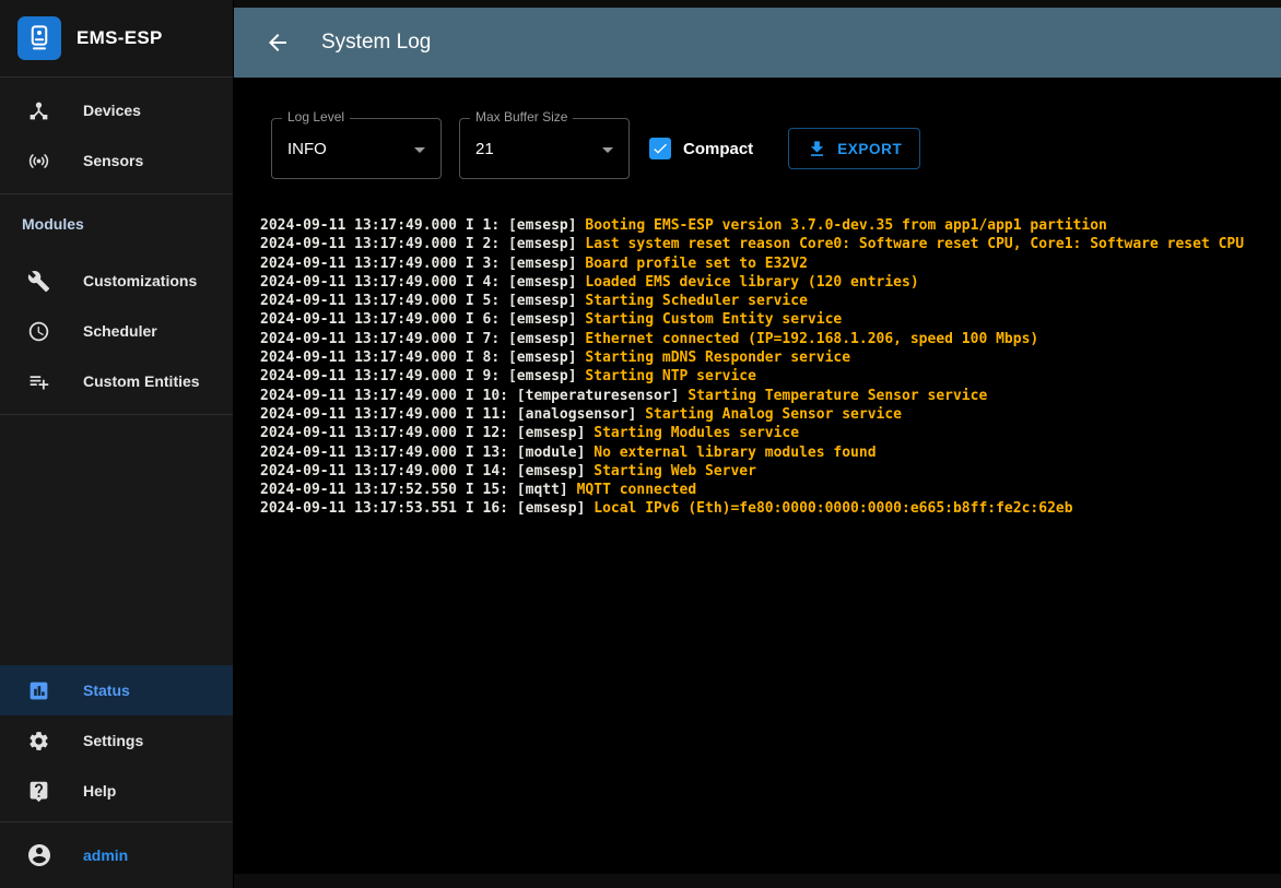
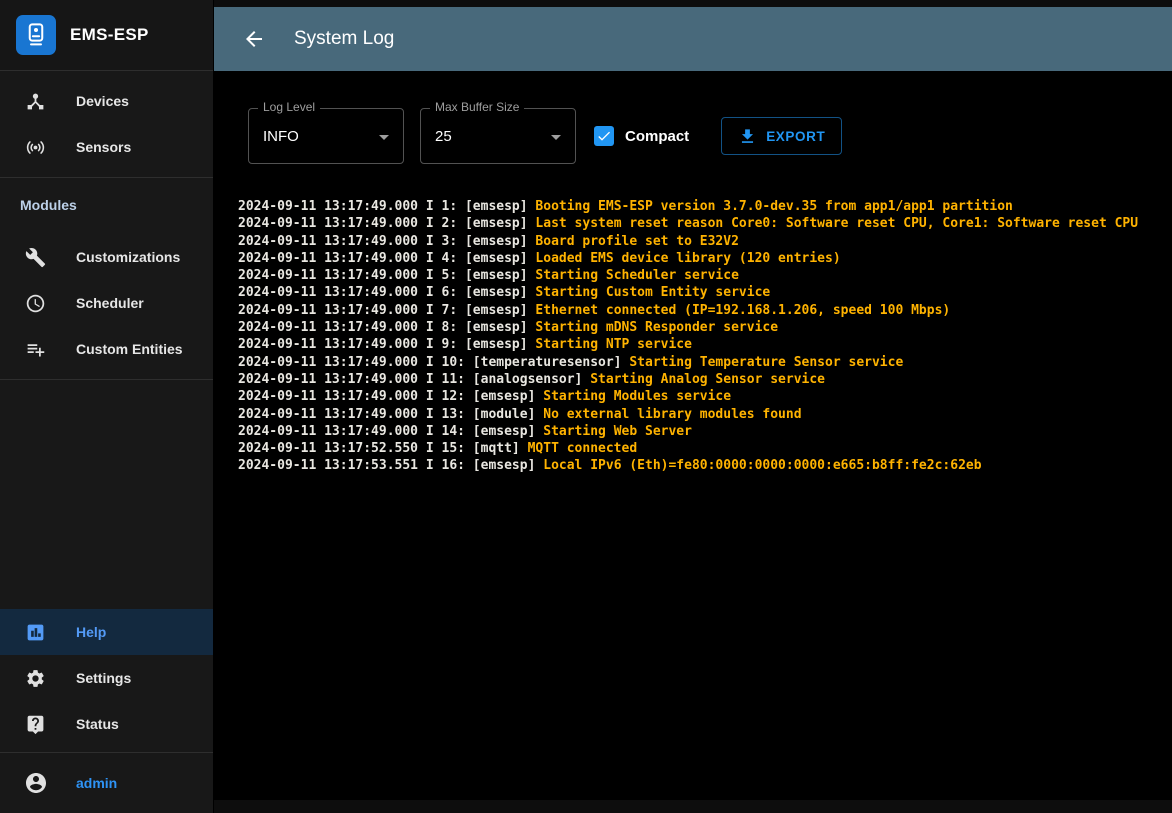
  EMS-ESP
  Devices
  Sensors
  Modules
  Customizations
  Scheduler
  Custom Entities
- Status
+ Help
  Settings
- Help
+ Status
  admin
  System Log
  Log Level
  INFO
  Max Buffer Size
- 21
+ 25
  Compact
  EXPORT
  2024-09-11 13:17:49.000 I 1: [emsesp] Booting EMS-ESP version 3.7.0-dev.35 from app1/app1 partition
  2024-09-11 13:17:49.000 I 2: [emsesp] Last system reset reason Core0: Software reset CPU, Core1: Software reset CPU
  2024-09-11 13:17:49.000 I 3: [emsesp] Board profile set to E32V2
  2024-09-11 13:17:49.000 I 4: [emsesp] Loaded EMS device library (120 entries)
  2024-09-11 13:17:49.000 I 5: [emsesp] Starting Scheduler service
  2024-09-11 13:17:49.000 I 6: [emsesp] Starting Custom Entity service
  2024-09-11 13:17:49.000 I 7: [emsesp] Ethernet connected (IP=192.168.1.206, speed 100 Mbps)
  2024-09-11 13:17:49.000 I 8: [emsesp] Starting mDNS Responder service
  2024-09-11 13:17:49.000 I 9: [emsesp] Starting NTP service
  2024-09-11 13:17:49.000 I 10: [temperaturesensor] Starting Temperature Sensor service
  2024-09-11 13:17:49.000 I 11: [analogsensor] Starting Analog Sensor service
  2024-09-11 13:17:49.000 I 12: [emsesp] Starting Modules service
  2024-09-11 13:17:49.000 I 13: [module] No external library modules found
  2024-09-11 13:17:49.000 I 14: [emsesp] Starting Web Server
  2024-09-11 13:17:52.550 I 15: [mqtt] MQTT connected
  2024-09-11 13:17:53.551 I 16: [emsesp] Local IPv6 (Eth)=fe80:0000:0000:0000:e665:b8ff:fe2c:62eb
